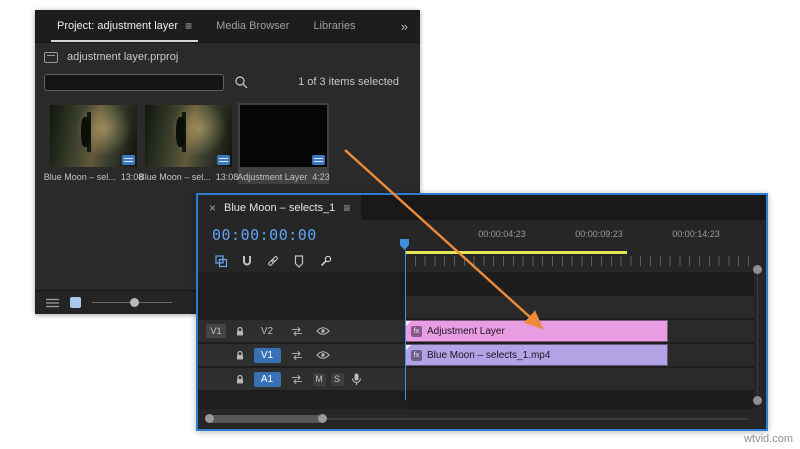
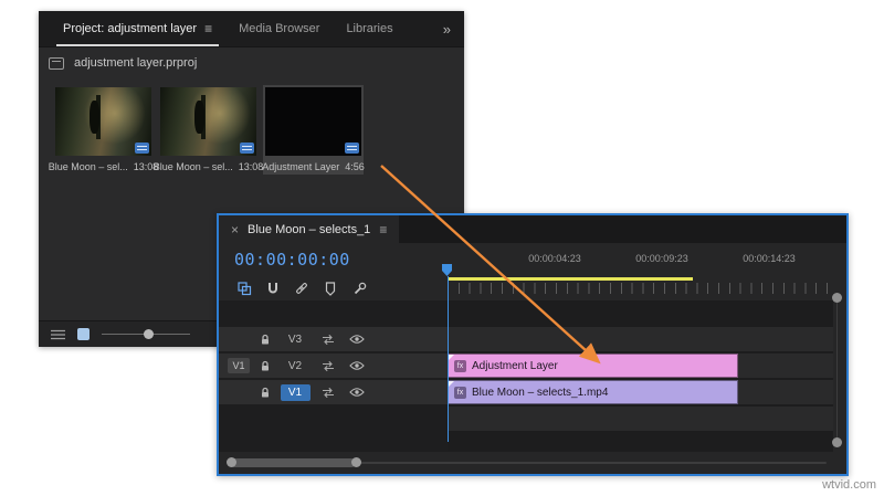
  Project: adjustment layer
  ≡
  Media Browser
  Libraries
  »
  adjustment layer.prproj
- 1 of 3 items selected
  Blue Moon – sel...
  13:08
  Blue Moon – sel...
  13:08
  Adjustment Layer
- 4:23
+ 4:56
  ×
  Blue Moon – selects_1
  ≡
  00:00:00:00
  00:00:04:23
  00:00:09:23
  00:00:14:23
+ V3
  V1
  V2
  V1
- A1
- M
- S
  Adjustment Layer
  Blue Moon – selects_1.mp4
  wtvid.com
